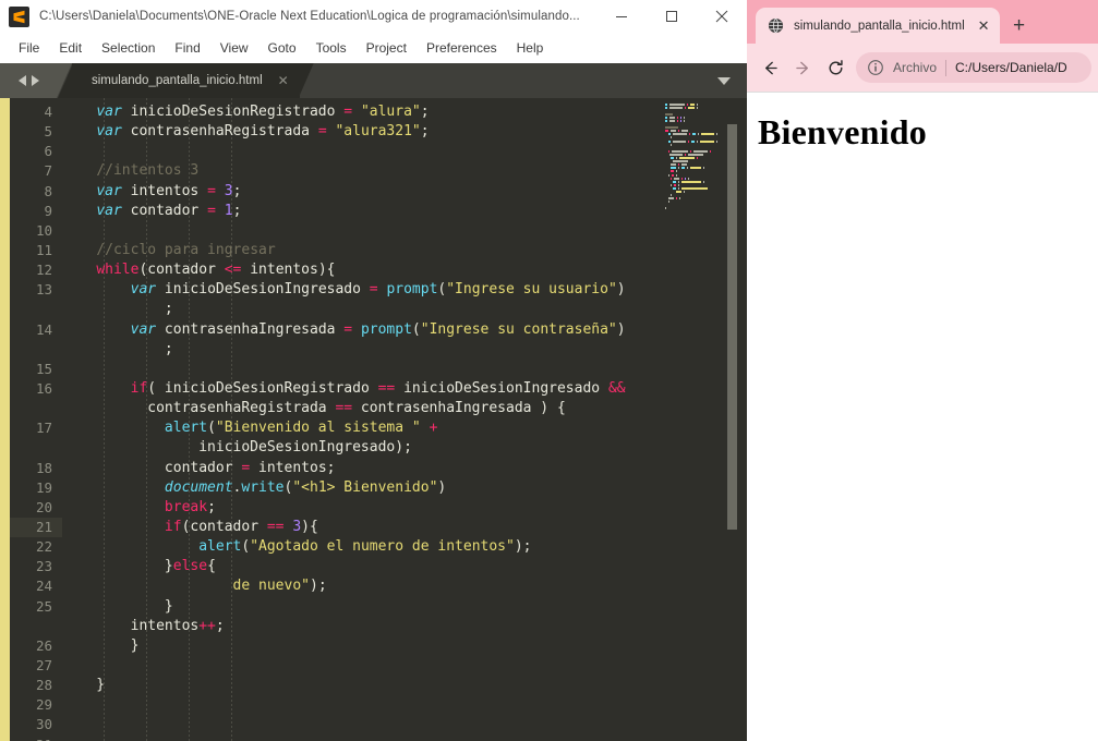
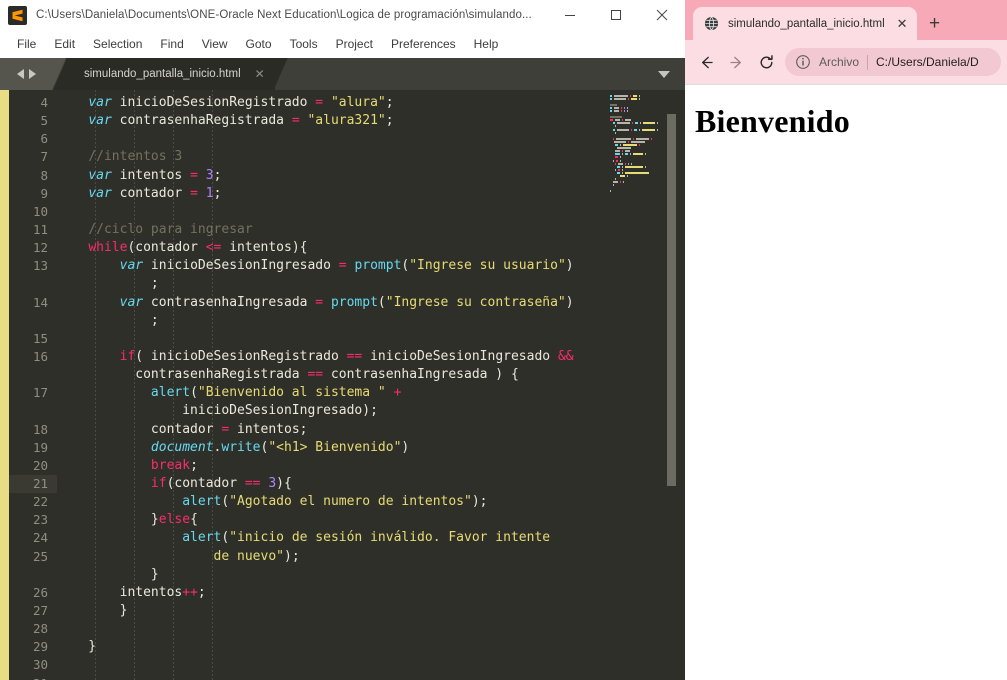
  C:\Users\Daniela\Documents\ONE-Oracle Next Education\Logica de programación\simulando...
  File
  Edit
  Selection
  Find
  View
  Goto
  Tools
  Project
  Preferences
  Help
  simulando_pantalla_inicio.html
  ✕
  4
  5
  6
  7
  8
  9
  10
  11
  12
  13
  14
  15
  16
  17
  18
  19
  20
  21
  22
  23
  24
  25
  26
  27
  28
  29
  30
  var inicioDeSesionRegistrado = "alura";
  var contrasenhaRegistrada = "alura321";
  //intentos 3
  var intentos = 3;
  var contador = 1;
  //ciclo para ingresar
  while(contador <= intentos){
  var inicioDeSesionIngresado = prompt("Ingrese su usuario")
  ;
  var contrasenhaIngresada = prompt("Ingrese su contraseña")
  ;
  if( inicioDeSesionRegistrado == inicioDeSesionIngresado &&
  contrasenhaRegistrada == contrasenhaIngresada ) {
  alert("Bienvenido al sistema " +
  inicioDeSesionIngresado);
  contador = intentos;
  document.write("<h1> Bienvenido")
  break;
  if(contador == 3){
  alert("Agotado el numero de intentos");
  }else{
+ alert("inicio de sesión inválido. Favor intente
  de nuevo");
  }
  intentos++;
  }
  }
  simulando_pantalla_inicio.html
  ✕
  +
  Archivo
  C:/Users/Daniela/D
  Bienvenido
